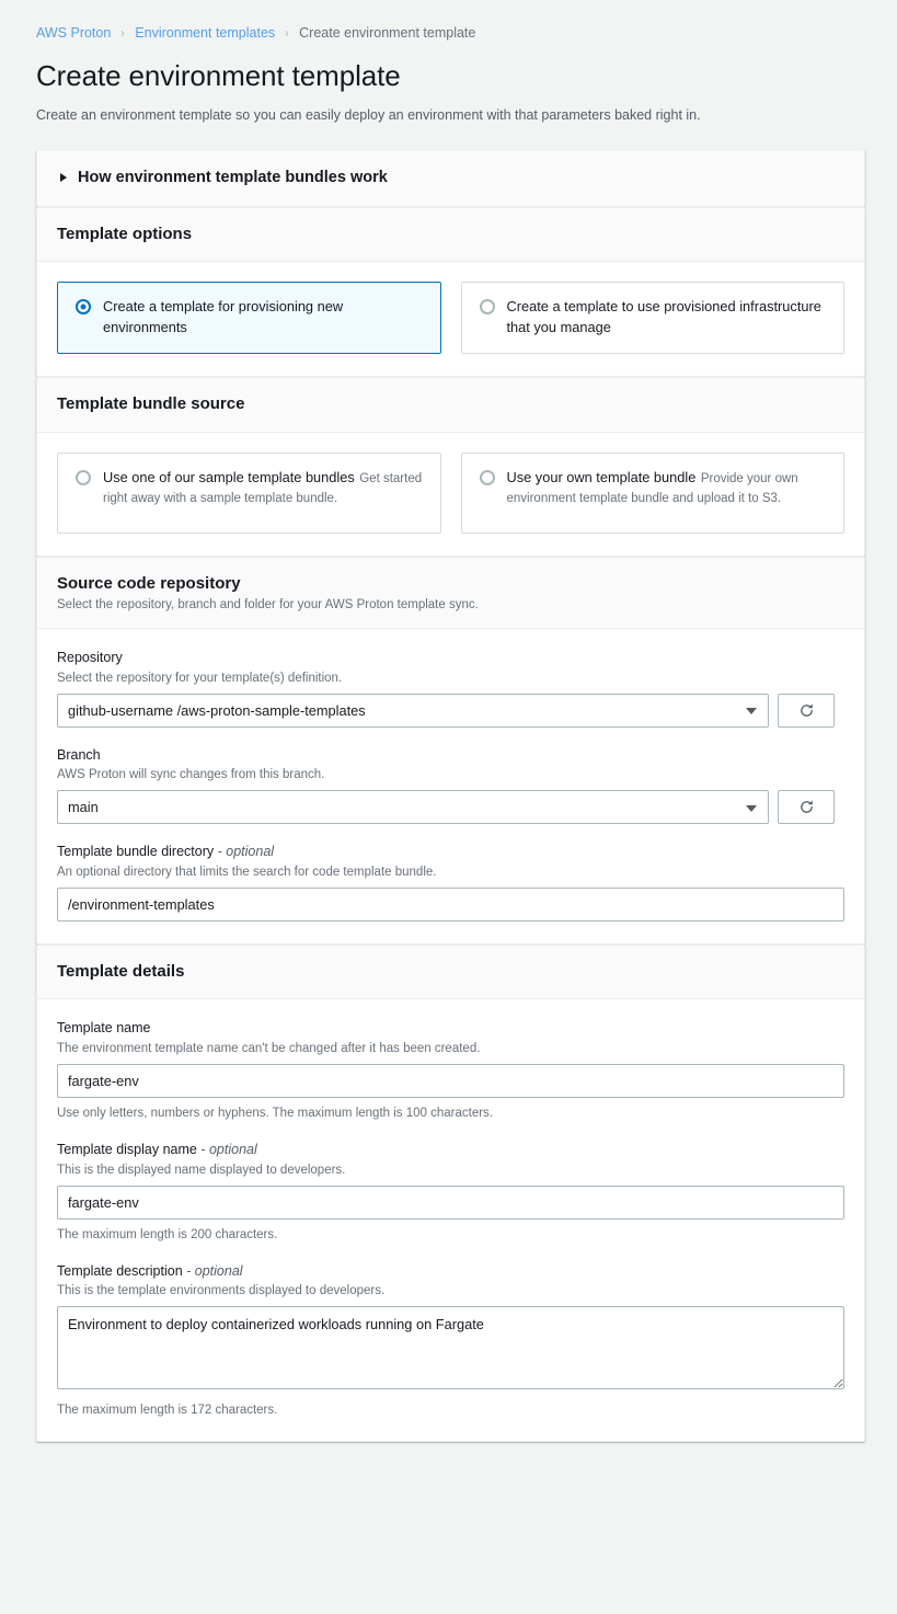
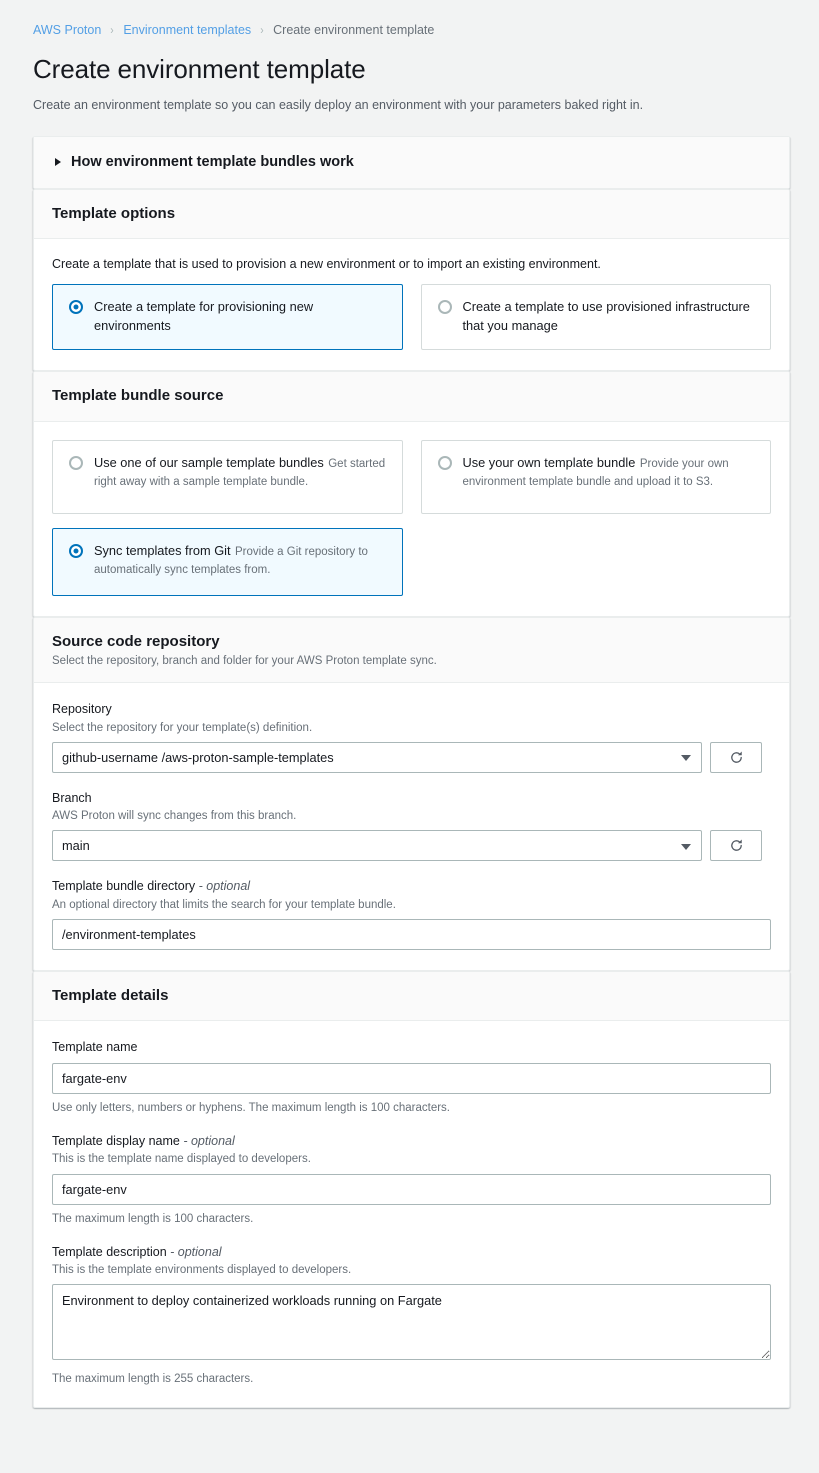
  AWS Proton
  ›
  Environment templates
  ›
  Create environment template
  Create environment template
- Create an environment template so you can easily deploy an environment with that parameters baked right in.
+ Create an environment template so you can easily deploy an environment with your parameters baked right in.
  How environment template bundles work
  Template options
+ Create a template that is used to provision a new environment or to import an existing environment.
  Create a template for provisioning new environments
  Create a template to use provisioned infrastructure that you manage
  Template bundle source
  Use one of our sample template bundles Get started right away with a sample template bundle.
  Use your own template bundle Provide your own environment template bundle and upload it to S3.
+ Sync templates from Git Provide a Git repository to automatically sync templates from.
  Source code repository
  Select the repository, branch and folder for your AWS Proton template sync.
  Repository
  Select the repository for your template(s) definition.
  github-username /aws-proton-sample-templates
  Branch
  AWS Proton will sync changes from this branch.
  main
  Template bundle directory - optional
- An optional directory that limits the search for code template bundle.
+ An optional directory that limits the search for your template bundle.
  /environment-templates
  Template details
  Template name
- The environment template name can't be changed after it has been created.
  fargate-env
  Use only letters, numbers or hyphens. The maximum length is 100 characters.
  Template display name - optional
- This is the displayed name displayed to developers.
+ This is the template name displayed to developers.
  fargate-env
- The maximum length is 200 characters.
+ The maximum length is 100 characters.
  Template description - optional
  This is the template environments displayed to developers.
  Environment to deploy containerized workloads running on Fargate
- The maximum length is 172 characters.
+ The maximum length is 255 characters.
